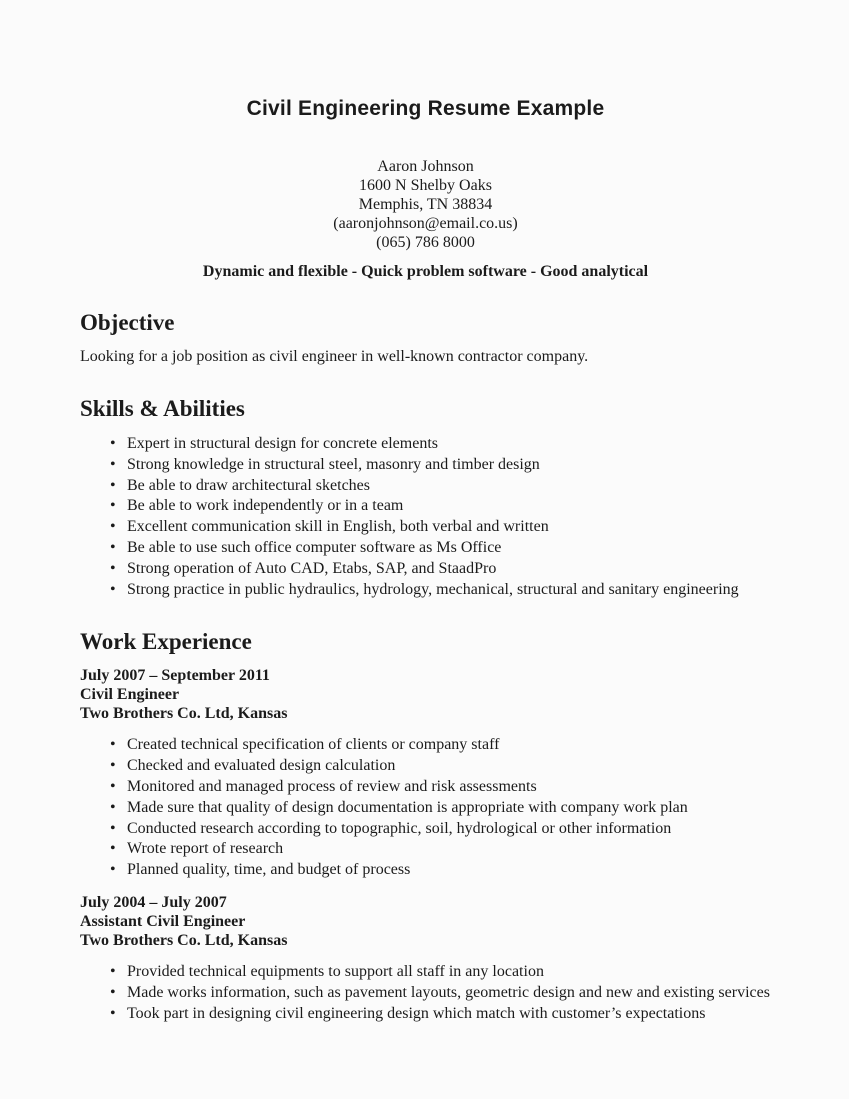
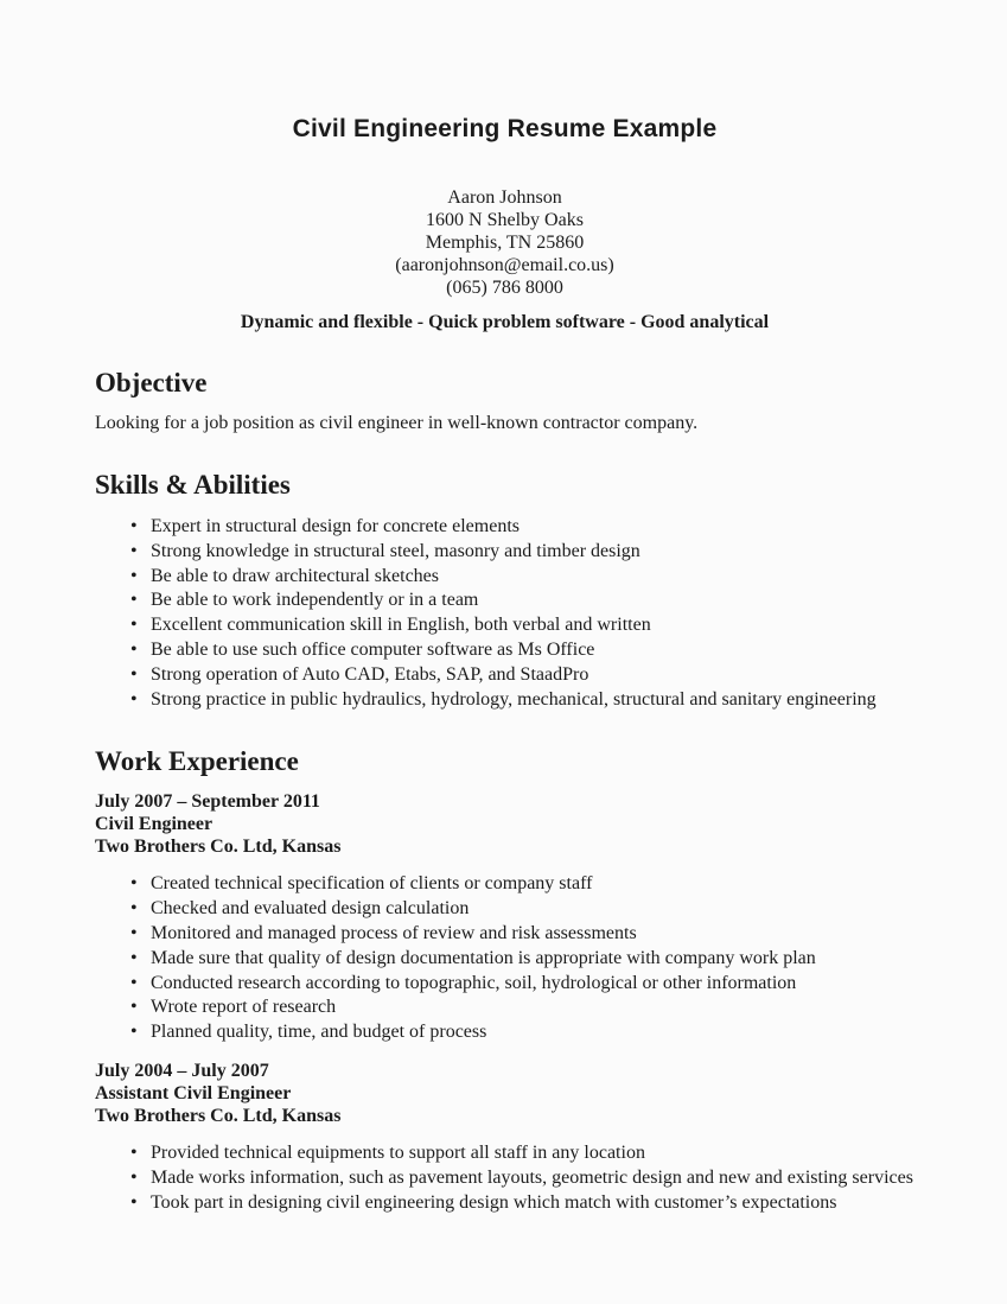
  Civil Engineering Resume Example
  Aaron Johnson
  1600 N Shelby Oaks
- Memphis, TN 38834
+ Memphis, TN 25860
  (aaronjohnson@email.co.us)
  (065) 786 8000
  Dynamic and flexible - Quick problem software - Good analytical
  Objective
  Looking for a job position as civil engineer in well-known contractor company.
  Skills & Abilities
  Expert in structural design for concrete elements
  Strong knowledge in structural steel, masonry and timber design
  Be able to draw architectural sketches
  Be able to work independently or in a team
  Excellent communication skill in English, both verbal and written
  Be able to use such office computer software as Ms Office
  Strong operation of Auto CAD, Etabs, SAP, and StaadPro
  Strong practice in public hydraulics, hydrology, mechanical, structural and sanitary engineering
  Work Experience
  July 2007 – September 2011
  Civil Engineer
  Two Brothers Co. Ltd, Kansas
  Created technical specification of clients or company staff
  Checked and evaluated design calculation
  Monitored and managed process of review and risk assessments
  Made sure that quality of design documentation is appropriate with company work plan
  Conducted research according to topographic, soil, hydrological or other information
  Wrote report of research
  Planned quality, time, and budget of process
  July 2004 – July 2007
  Assistant Civil Engineer
  Two Brothers Co. Ltd, Kansas
  Provided technical equipments to support all staff in any location
  Made works information, such as pavement layouts, geometric design and new and existing services
  Took part in designing civil engineering design which match with customer’s expectations
